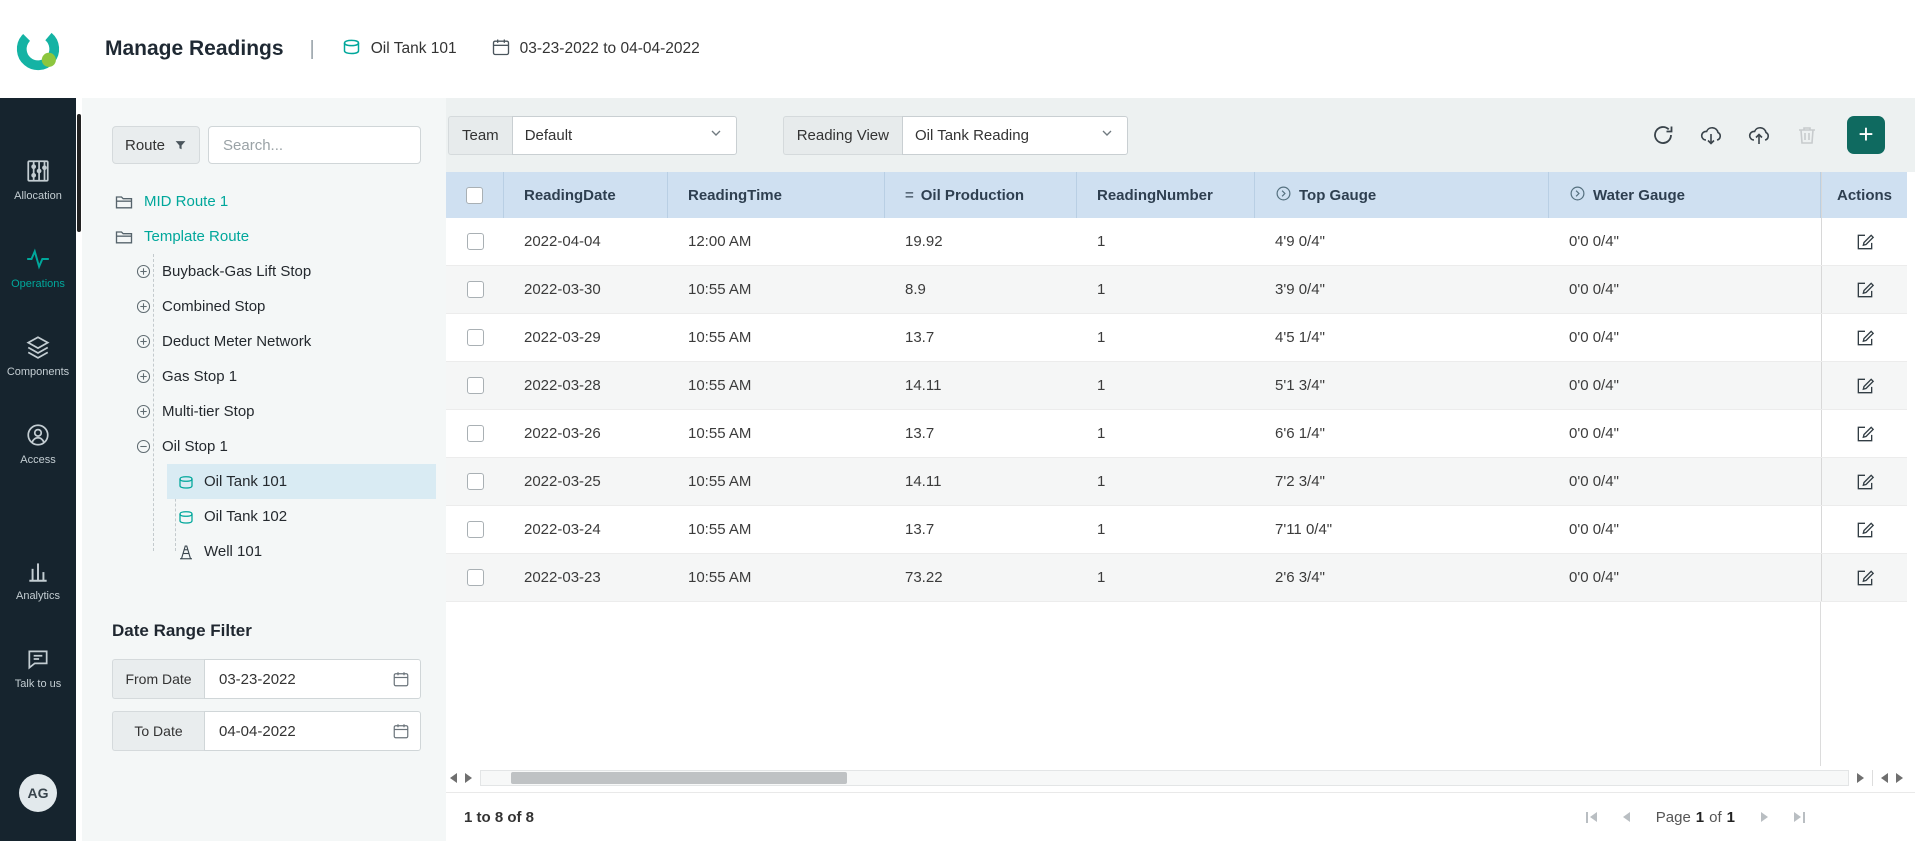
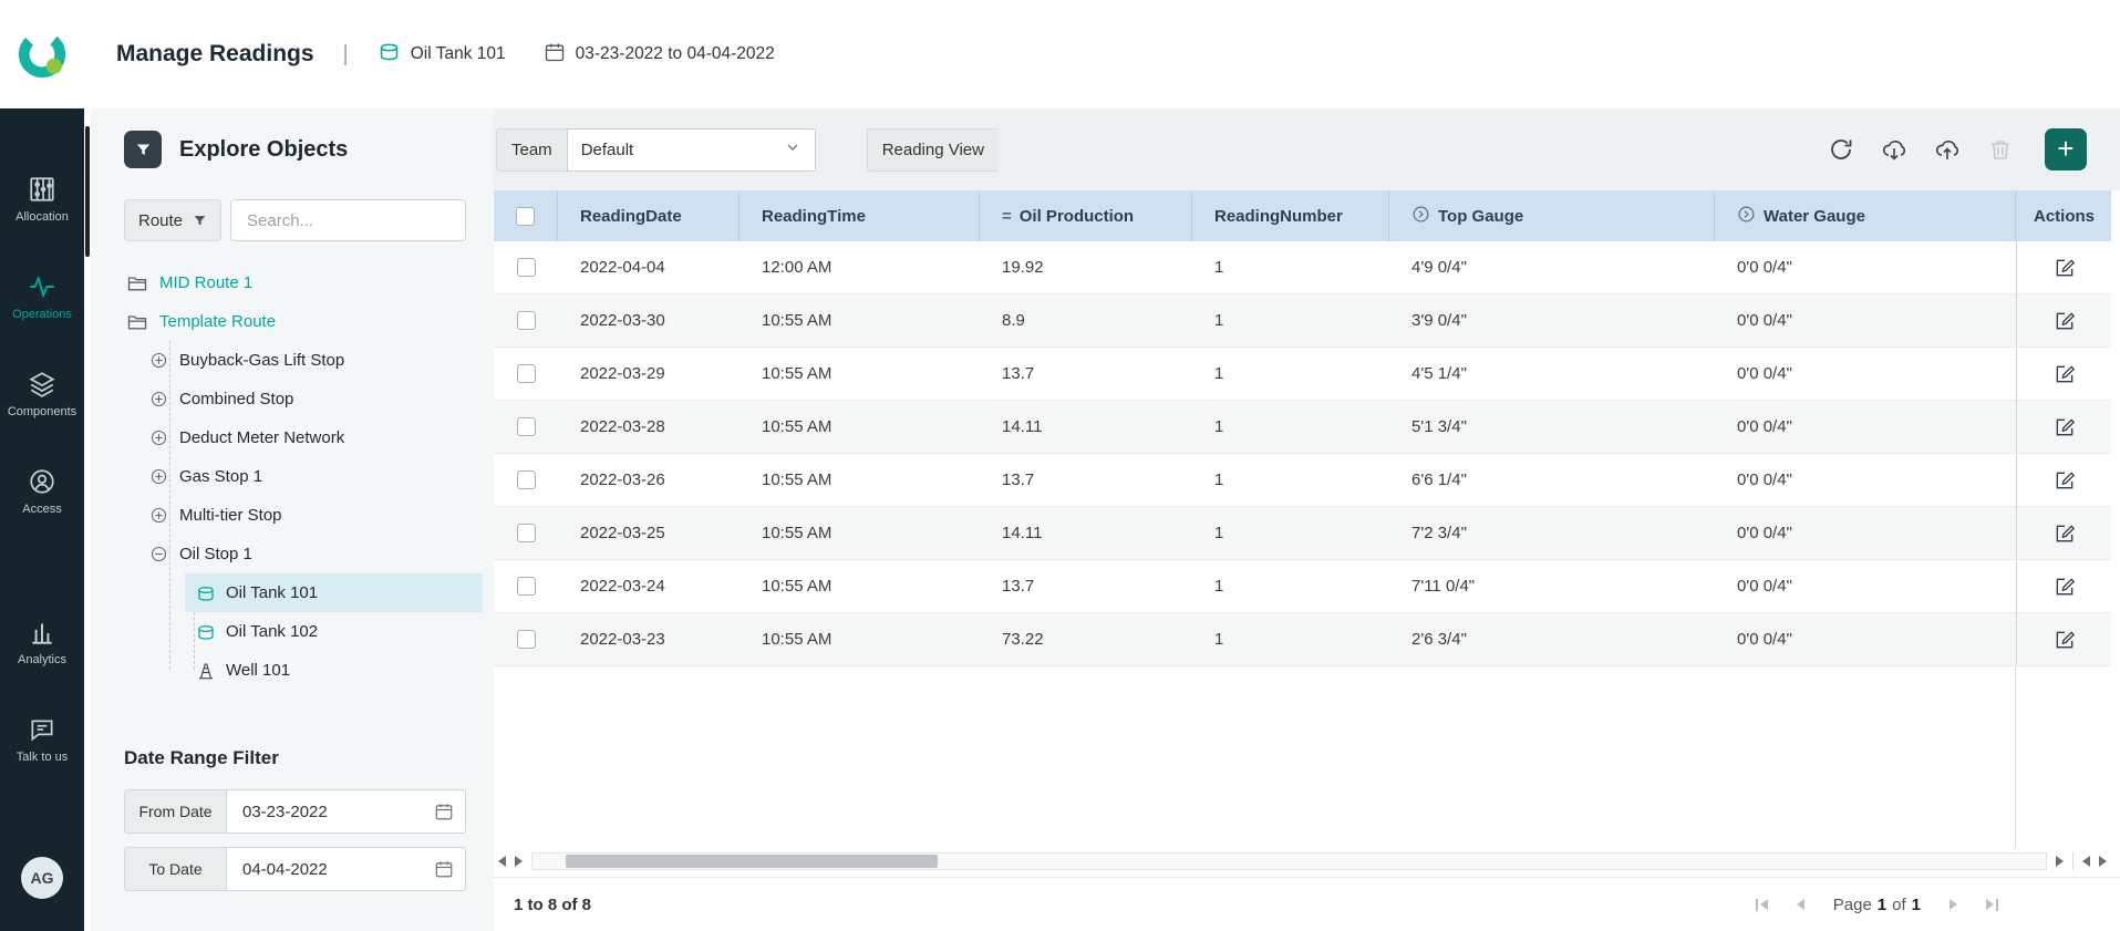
  Manage Readings
  |
  Oil Tank 101
  03-23-2022 to 04-04-2022
  Allocation
  Operations
  Components
  Access
  Analytics
  Talk to us
  AG
+ Explore Objects
  Route
  Search...
  MID Route 1
  Template Route
  Buyback-Gas Lift Stop
  Combined Stop
  Deduct Meter Network
  Gas Stop 1
  Multi-tier Stop
  Oil Stop 1
  Oil Tank 101
  Oil Tank 102
  Well 101
  Date Range Filter
  From Date
  03-23-2022
  To Date
  04-04-2022
  Team
  Default
  Reading View
- Oil Tank Reading
  +
  ReadingDate
  ReadingTime
  =
  Oil Production
  ReadingNumber
  Top Gauge
  Water Gauge
  Actions
  2022-04-04
  12:00 AM
  19.92
  1
  4'9 0/4"
  0'0 0/4"
  2022-03-30
  10:55 AM
  8.9
  1
  3'9 0/4"
  0'0 0/4"
  2022-03-29
  10:55 AM
  13.7
  1
  4'5 1/4"
  0'0 0/4"
  2022-03-28
  10:55 AM
  14.11
  1
  5'1 3/4"
  0'0 0/4"
  2022-03-26
  10:55 AM
  13.7
  1
  6'6 1/4"
  0'0 0/4"
  2022-03-25
  10:55 AM
  14.11
  1
  7'2 3/4"
  0'0 0/4"
  2022-03-24
  10:55 AM
  13.7
  1
  7'11 0/4"
  0'0 0/4"
  2022-03-23
  10:55 AM
  73.22
  1
  2'6 3/4"
  0'0 0/4"
  1 to 8 of 8
  Page
  1
  of
  1
